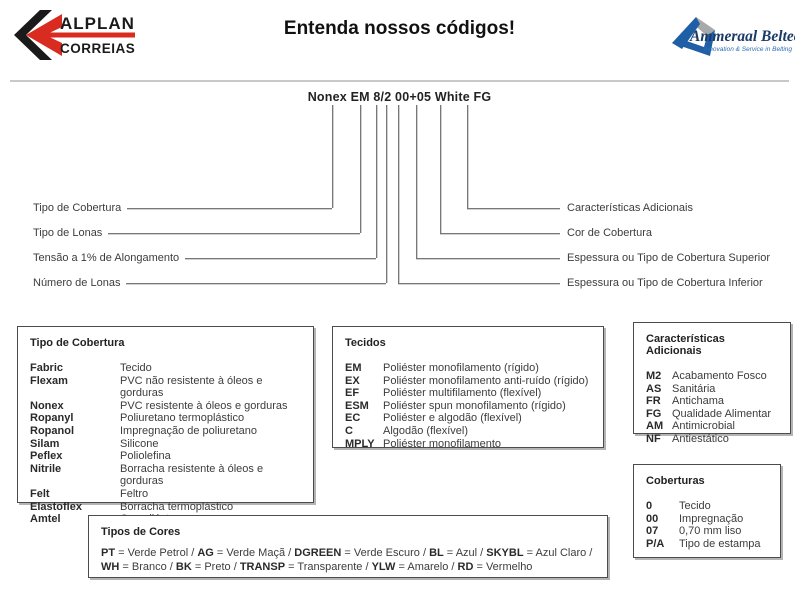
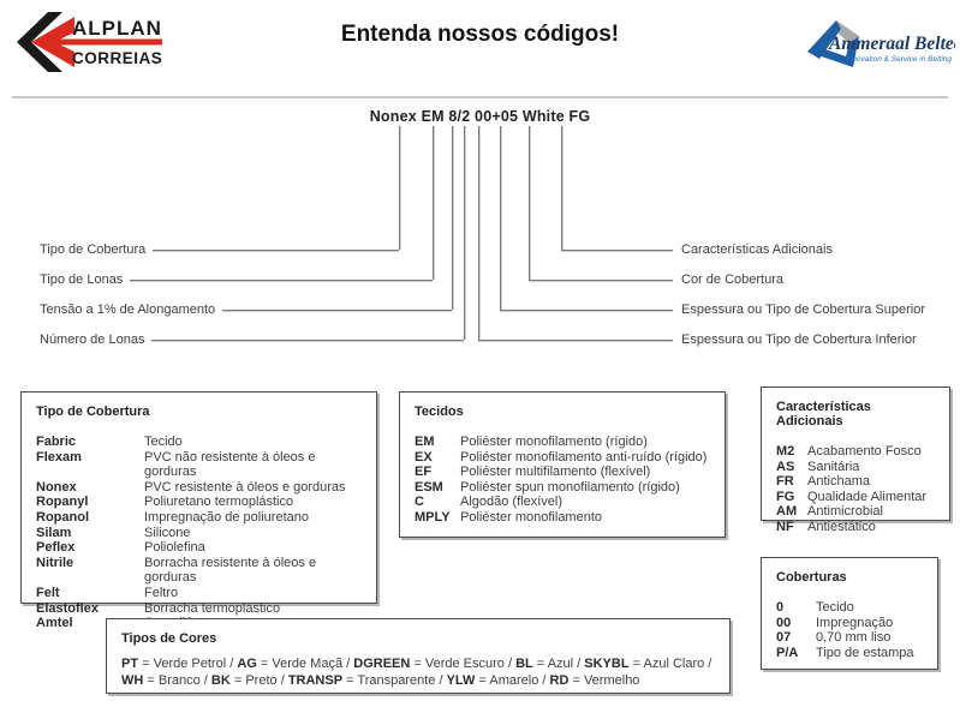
  ALPLAN
  CORREIAS
  Entenda nossos códigos!
  Ammeraal Belte
  Nonex EM 8/2 00+05 White FG
  Tipo de Cobertura
  Tipo de Lonas
  Tensão a 1% de Alongamento
  Número de Lonas
  Características Adicionais
  Cor de Cobertura
  Espessura ou Tipo de Cobertura Superior
  Espessura ou Tipo de Cobertura Inferior
  Tipo de Cobertura
  Fabric
  Tecido
  Flexam
  PVC não resistente à óleos e gorduras
  Nonex
  PVC resistente à óleos e gorduras
  Ropanyl
  Poliuretano termoplástico
  Ropanol
  Impregnação de poliuretano
  Silam
  Silicone
  Peflex
  Poliolefina
  Nitrile
  Borracha resistente à óleos e gorduras
  Felt
  Feltro
  Elastoflex
  Borracha termoplástico
  Amtel
  Tecidos
  EM
  Poliéster monofilamento (rígido)
  EX
  Poliéster monofilamento anti-ruído (rígido)
  EF
  Poliéster multifilamento (flexível)
  ESM
  Poliéster spun monofilamento (rígido)
- EC
- Poliéster e algodão (flexível)
  C
  Algodão (flexível)
  MPLY
  Poliéster monofilamento
  Características Adicionais
  M2
  Acabamento Fosco
  AS
  Sanitária
  FR
  Antichama
  FG
  Qualidade Alimentar
  AM
  Antimicrobial
  NF
  Antiestático
  Coberturas
  0
  Tecido
  00
  Impregnação
  07
  0,70 mm liso
  P/A
  Tipo de estampa
  Tipos de Cores
  PT Verde Petrol AG Verde Maçã DGREEN Verde Escuro BL Azul SKYBL Azul Claro
  WH Branco BK Preto TRANSP Transparente YLW Amarelo RD Vermelho
